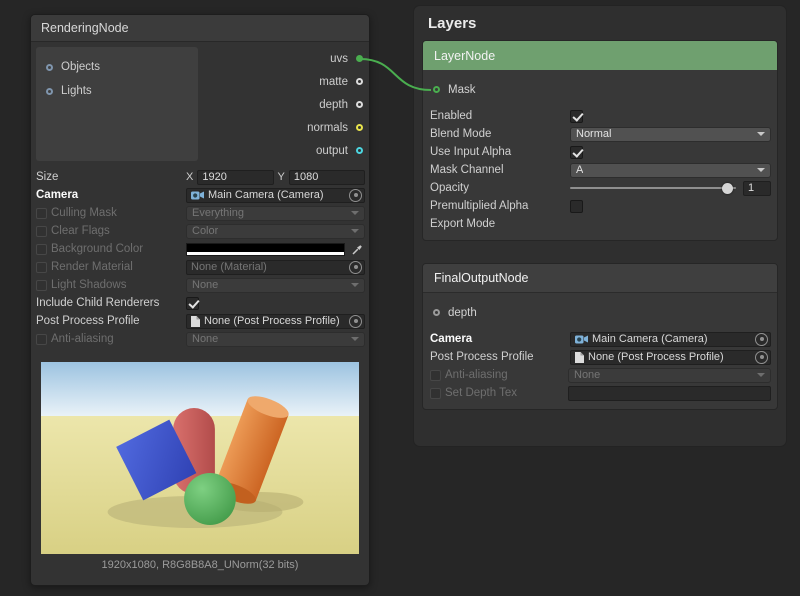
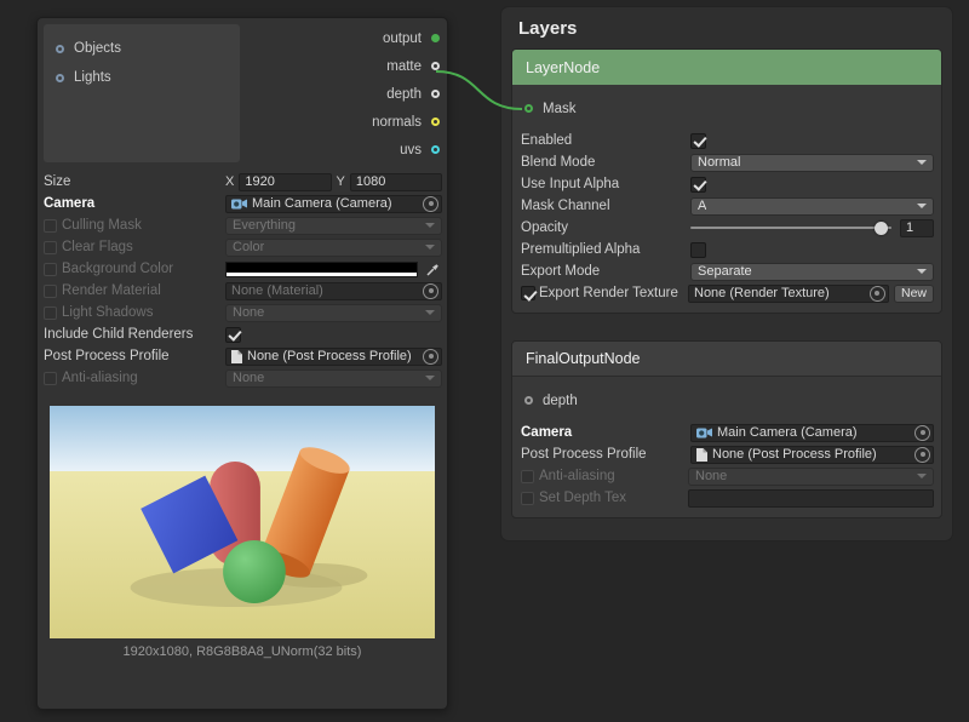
- RenderingNode
  Objects
  Lights
- uvs
+ output
  matte
  depth
  normals
- output
+ uvs
  Size
  X
  1920
  Y
  1080
  Camera
  Main Camera (Camera)
  Culling Mask
  Everything
  Clear Flags
  Color
  Background Color
  Render Material
  None (Material)
  Light Shadows
  None
  Include Child Renderers
  Post Process Profile
  None (Post Process Profile)
  Anti-aliasing
  None
  1920x1080, R8G8B8A8_UNorm(32 bits)
  Layers
  LayerNode
  Mask
  Enabled
  Blend Mode
  Normal
  Use Input Alpha
  Mask Channel
  A
  Opacity
  1
  Premultiplied Alpha
  Export Mode
+ Separate
+ Export Render Texture
+ None (Render Texture)
+ New
  FinalOutputNode
  depth
  Camera
  Main Camera (Camera)
  Post Process Profile
  None (Post Process Profile)
  Anti-aliasing
  None
  Set Depth Tex
